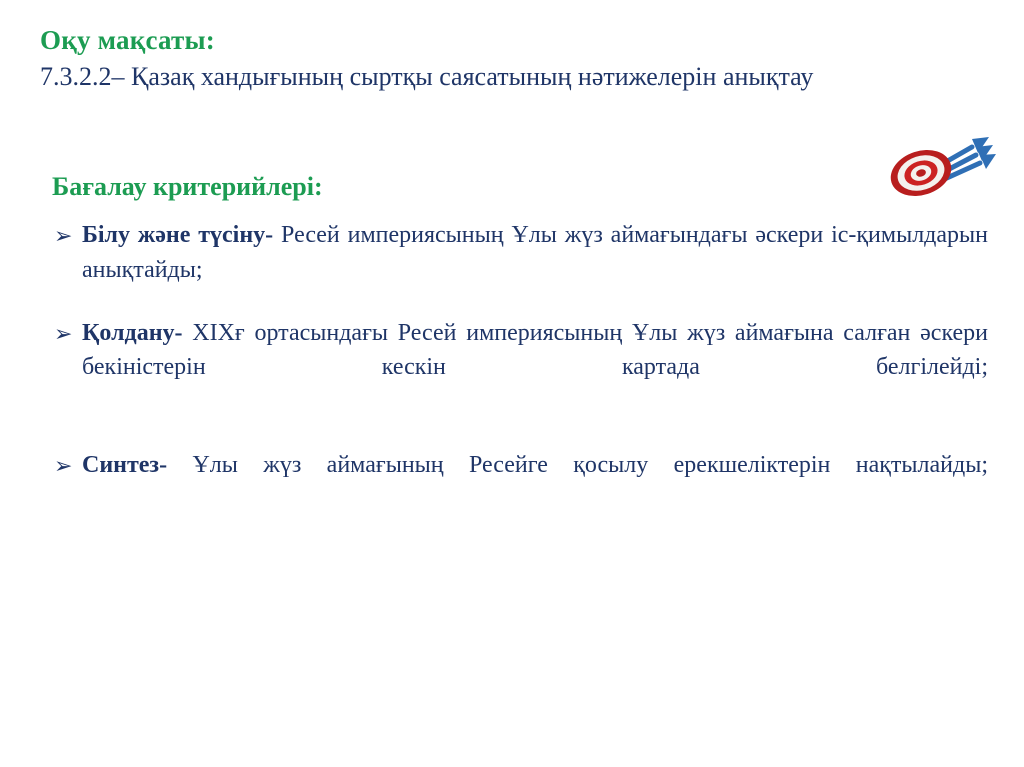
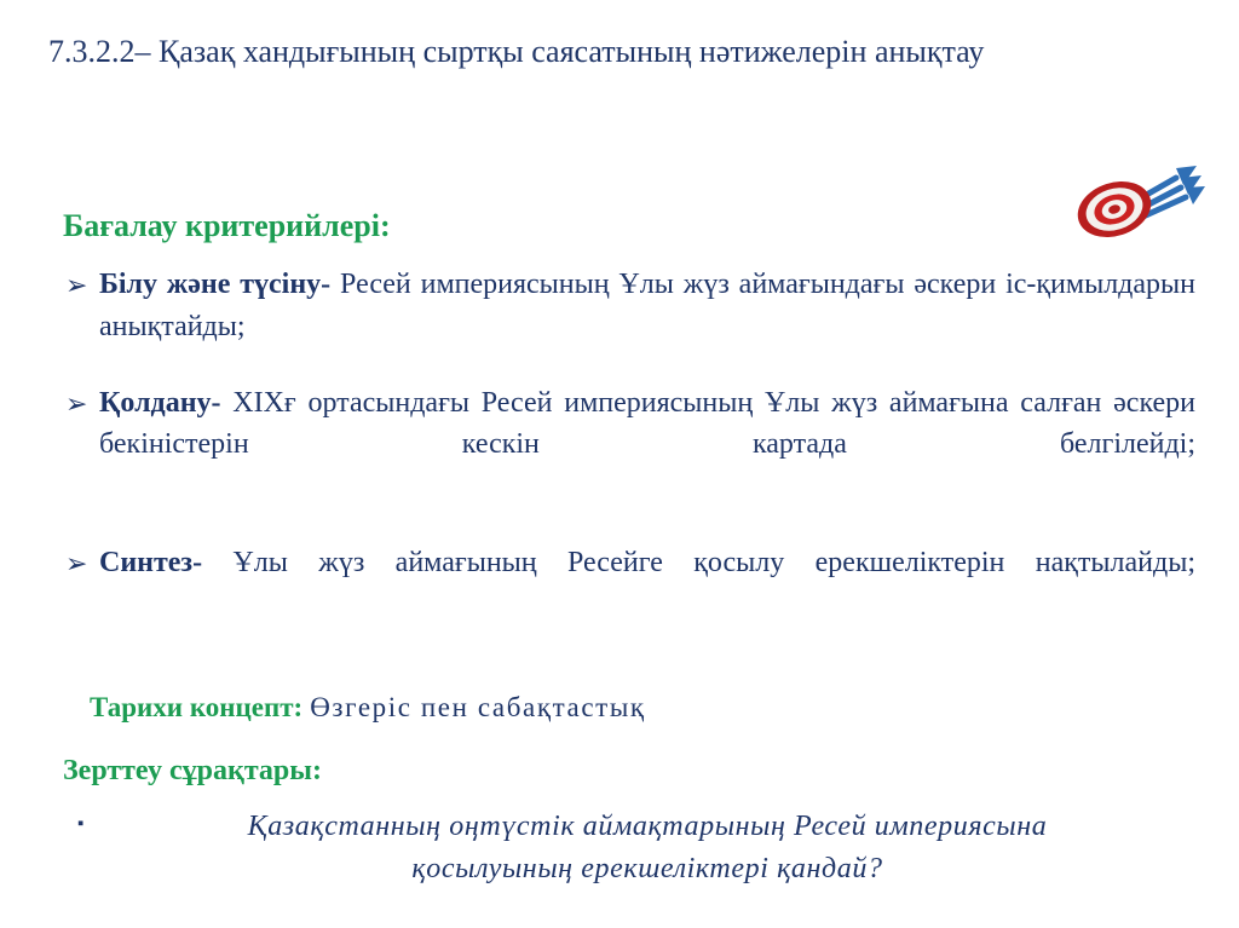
- Оқу мақсаты:
  7.3.2.2– Қазақ хандығының сыртқы саясатының нәтижелерін анықтау
  Бағалау критерийлері:
  ➢
  Білу және түсіну- Ресей империясының Ұлы жүз аймағындағы әскери іс-қимылдарын анықтайды;
  ➢
  Қолдану- XIXғ ортасындағы Ресей империясының Ұлы жүз аймағына салған әскери бекіністерін кескін картада белгілейді;
  ➢
  Синтез- Ұлы жүз аймағының Ресейге қосылу ерекшеліктерін нақтылайды;
+ Тарихи концепт: Өзгеріс пен сабақтастық
+ Зерттеу сұрақтары:
+ ▪
+ Қазақстанның оңтүстік аймақтарының Ресей империясына
+ қосылуының ерекшеліктері қандай?
